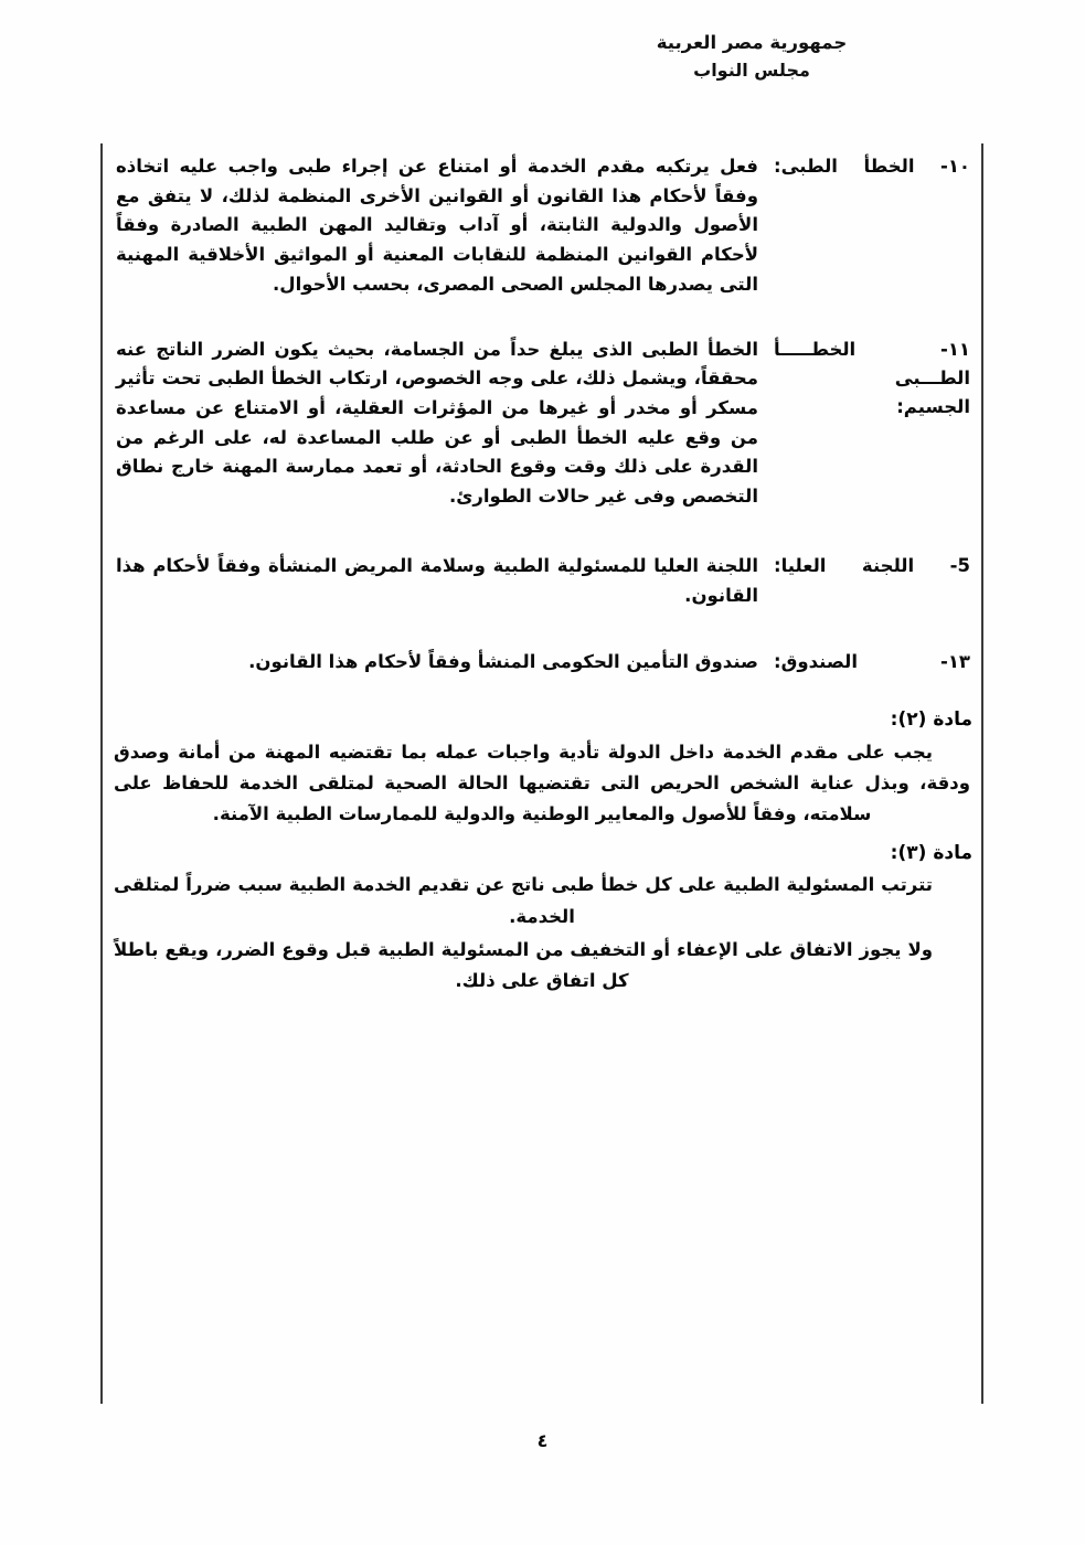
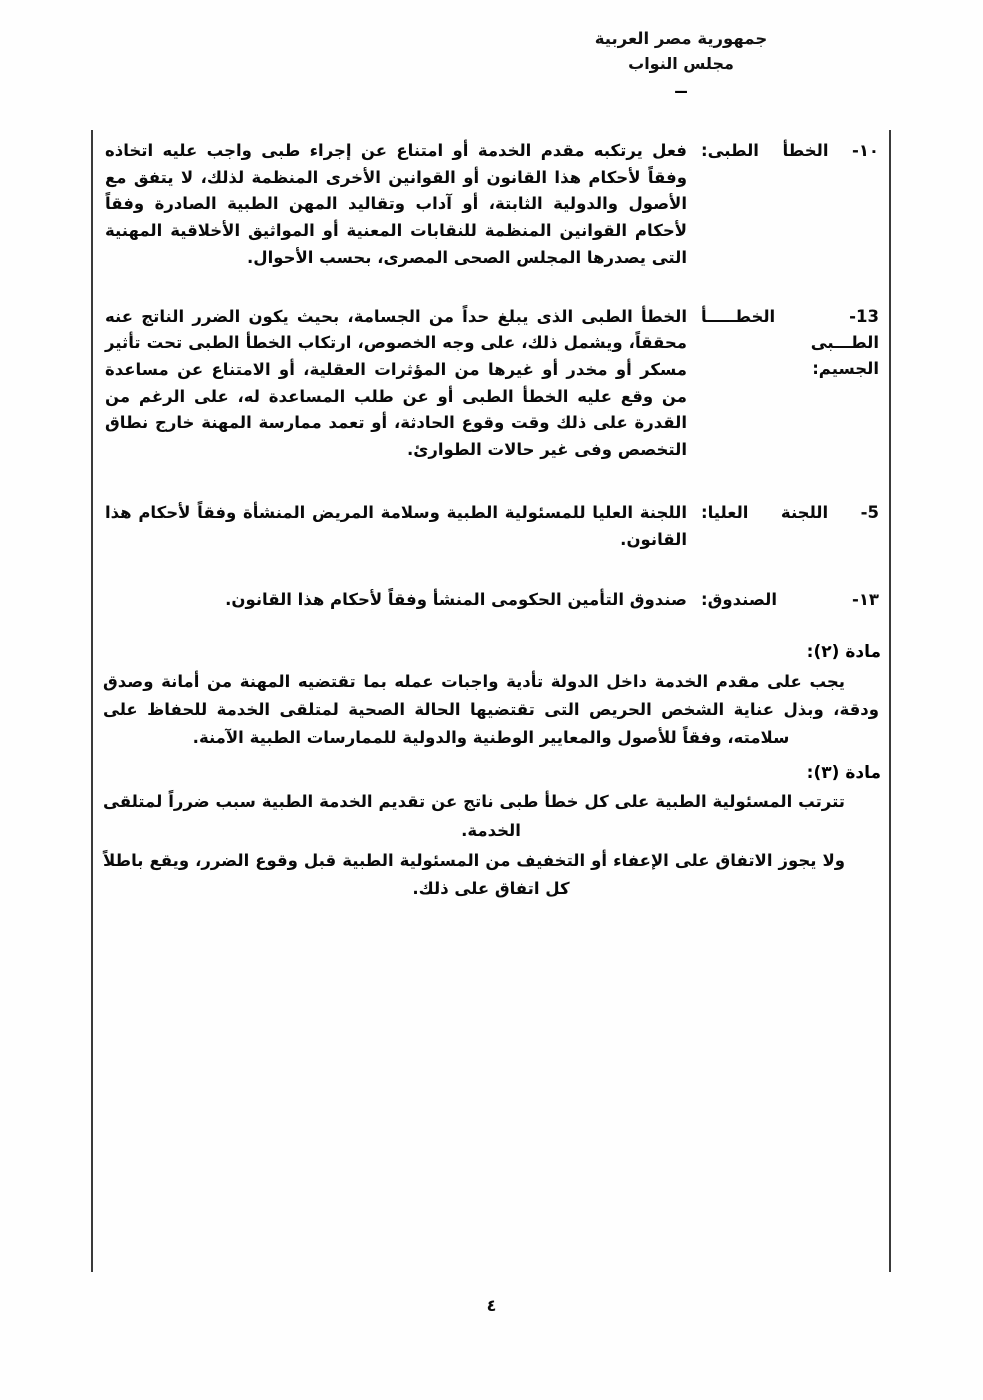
  جمهورية مصر العربية
  مجلس النواب
+ ــ
  ١٠- الخطأ الطبى:
  فعل يرتكبه مقدم الخدمة أو امتناع عن إجراء طبى واجب عليه اتخاذه وفقاً لأحكام هذا القانون أو القوانين الأخرى المنظمة لذلك، لا يتفق مع الأصول والدولية الثابتة، أو آداب وتقاليد المهن الطبية الصادرة وفقاً لأحكام القوانين المنظمة للنقابات المعنية أو المواثيق الأخلاقية المهنية التى يصدرها المجلس الصحى المصرى، بحسب الأحوال.
- ١١- الخطـــــأ الطـــبى
+ 13- الخطـــــأ الطـــبى
  الجسيم:
  الخطأ الطبى الذى يبلغ حداً من الجسامة، بحيث يكون الضرر الناتج عنه محققاً، ويشمل ذلك، على وجه الخصوص، ارتكاب الخطأ الطبى تحت تأثير مسكر أو مخدر أو غيرها من المؤثرات العقلية، أو الامتناع عن مساعدة من وقع عليه الخطأ الطبى أو عن طلب المساعدة له، على الرغم من القدرة على ذلك وقت وقوع الحادثة، أو تعمد ممارسة المهنة خارج نطاق التخصص وفى غير حالات الطوارئ.
  5- اللجنة العليا:
  اللجنة العليا للمسئولية الطبية وسلامة المريض المنشأة وفقاً لأحكام هذا القانون.
  ١٣- الصندوق:
  صندوق التأمين الحكومى المنشأ وفقاً لأحكام هذا القانون.
  مادة (٢):
  يجب على مقدم الخدمة داخل الدولة تأدية واجبات عمله بما تقتضيه المهنة من أمانة وصدق ودقة، وبذل عناية الشخص الحريص التى تقتضيها الحالة الصحية لمتلقى الخدمة للحفاظ على سلامته، وفقاً للأصول والمعايير الوطنية والدولية للممارسات الطبية الآمنة.
  مادة (٣):
  تترتب المسئولية الطبية على كل خطأ طبى ناتج عن تقديم الخدمة الطبية سبب ضرراً لمتلقى الخدمة.
  ولا يجوز الاتفاق على الإعفاء أو التخفيف من المسئولية الطبية قبل وقوع الضرر، ويقع باطلاً كل اتفاق على ذلك.
  ٤
